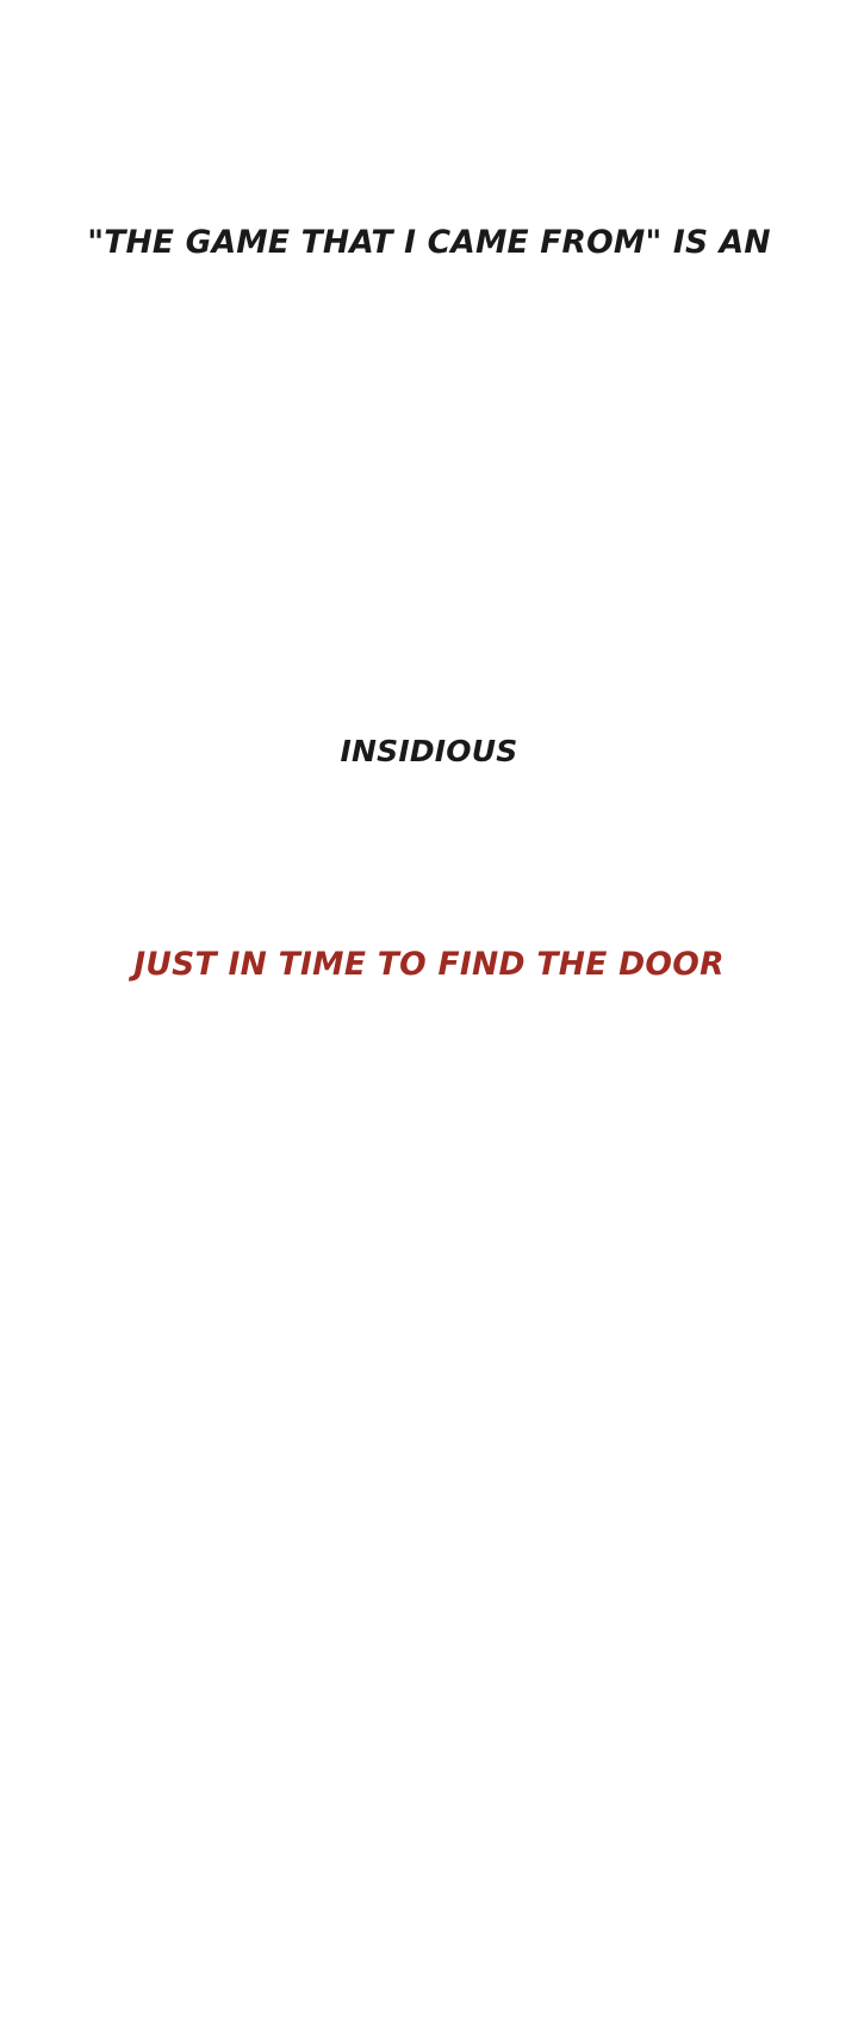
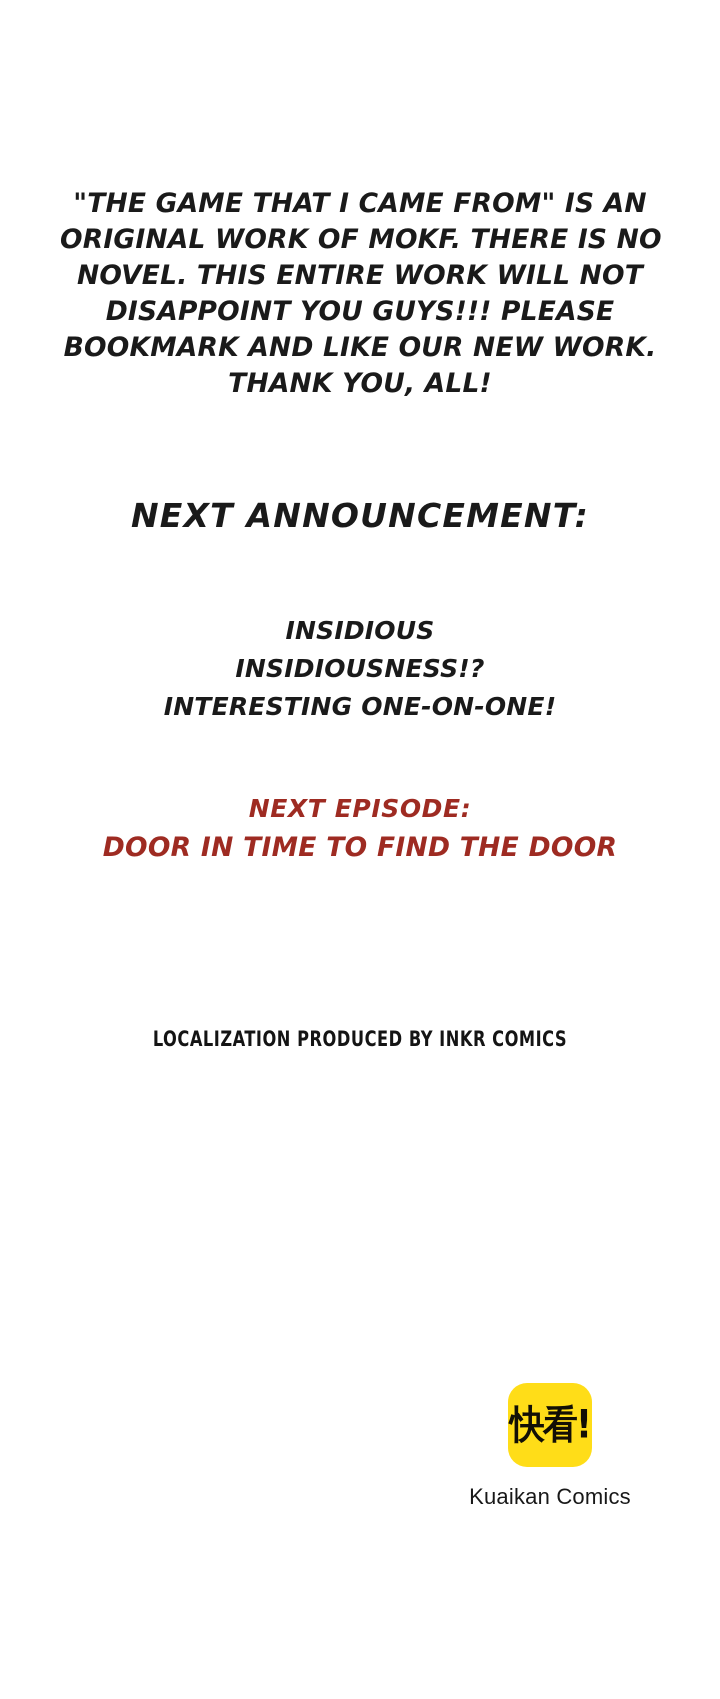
  "THE GAME THAT I CAME FROM" IS AN
+ ORIGINAL WORK OF MOKF. THERE IS NO
+ NOVEL. THIS ENTIRE WORK WILL NOT
+ DISAPPOINT YOU GUYS!!! PLEASE
+ BOOKMARK AND LIKE OUR NEW WORK.
+ THANK YOU, ALL!
+ NEXT ANNOUNCEMENT:
  INSIDIOUS
+ INSIDIOUSNESS!?
+ INTERESTING ONE-ON-ONE!
+ NEXT EPISODE:
- JUST IN TIME TO FIND THE DOOR
+ DOOR IN TIME TO FIND THE DOOR
+ LOCALIZATION PRODUCED BY INKR COMICS
+ 快看!
+ Kuaikan Comics
